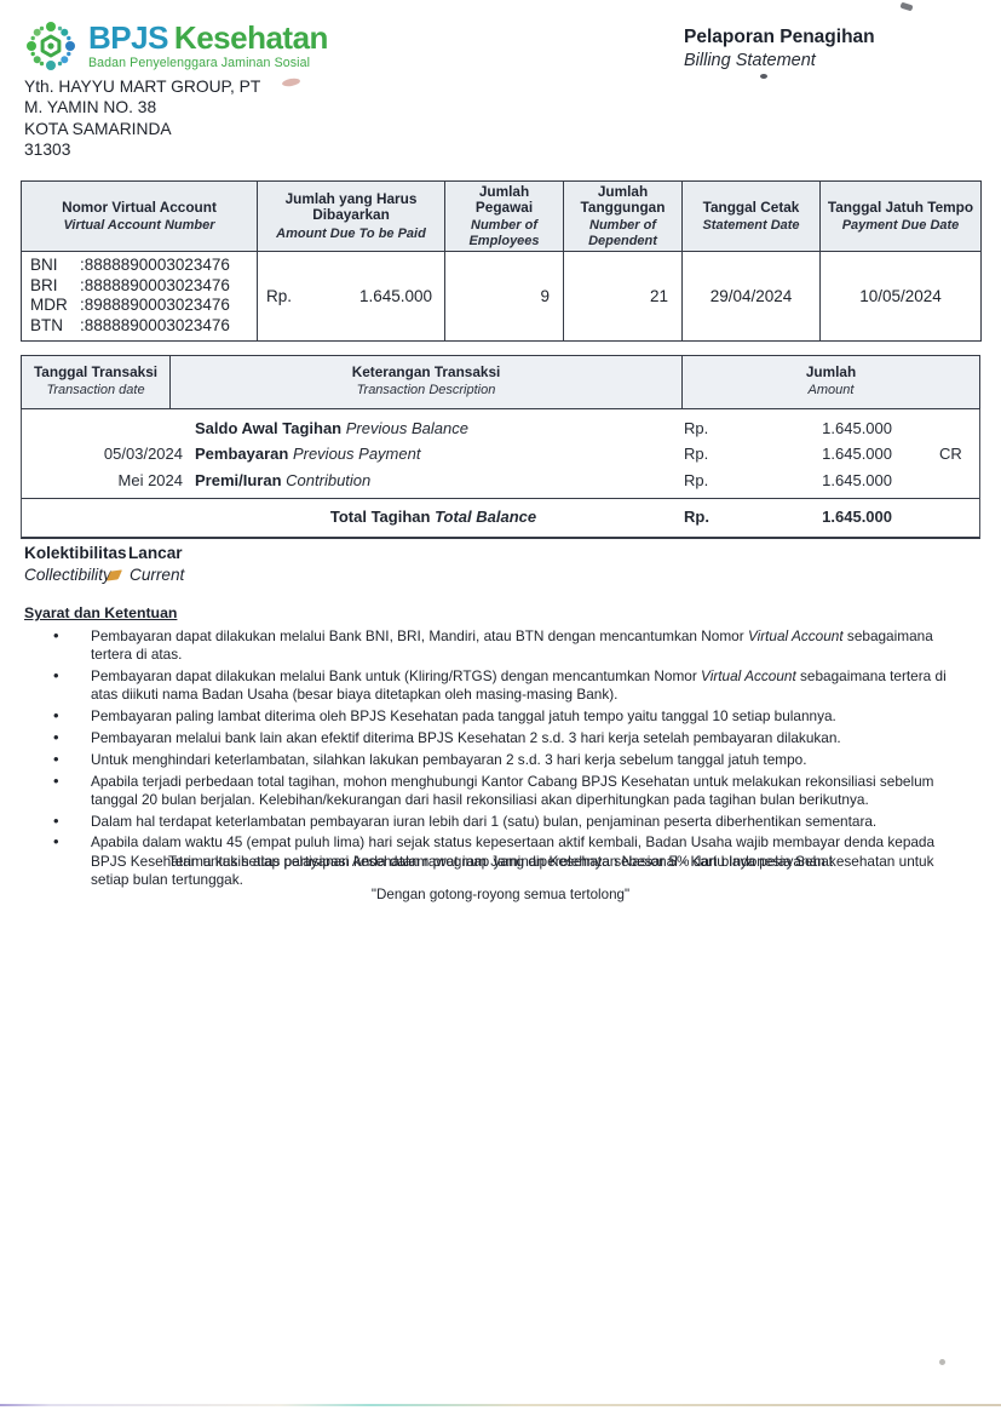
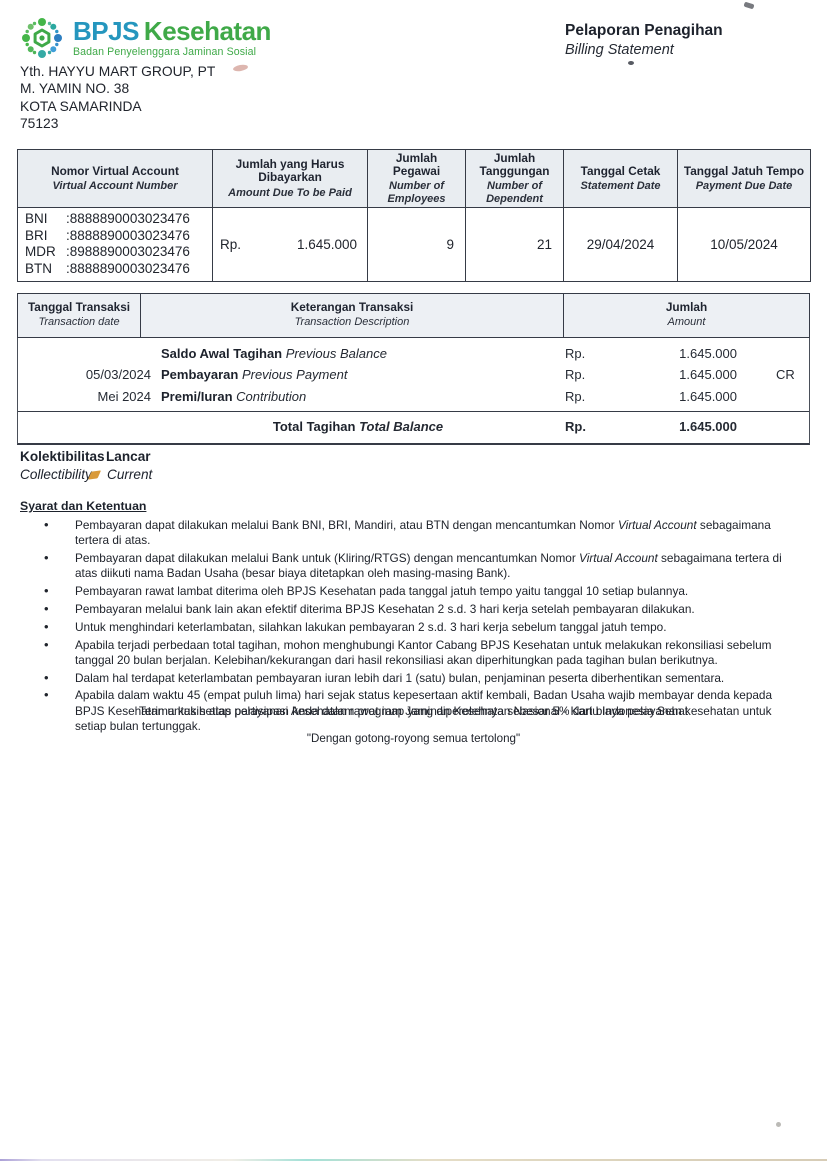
  BPJS Kesehatan
  Badan Penyelenggara Jaminan Sosial
  Pelaporan Penagihan
  Billing Statement
  Yth. HAYYU MART GROUP, PT
  M. YAMIN NO. 38
  KOTA SAMARINDA
- 31303
+ 75123
  Nomor Virtual AccountVirtual Account Number	Jumlah yang Harus DibayarkanAmount Due To be Paid	Jumlah PegawaiNumber of Employees	Jumlah TanggunganNumber of Dependent	Tanggal CetakStatement Date	Tanggal Jatuh TempoPayment Due Date
  BNI :8888890003023476 BRI :8888890003023476 MDR :8988890003023476 BTN :8888890003023476	Rp. 1.645.000	9	21	29/04/2024	10/05/2024
  Tanggal Transaksi
  Transaction date
  Keterangan Transaksi
  Transaction Description
  Jumlah
  Amount
  Saldo Awal Tagihan Previous Balance
  Rp.
  1.645.000
  05/03/2024
  Pembayaran Previous Payment
  Rp.
  1.645.000
  CR
  Mei 2024
  Premi/Iuran Contribution
  Rp.
  1.645.000
  Total Tagihan Total Balance
  Rp.
  1.645.000
  KolektibilitasLancar
  Collectibility Current
  Syarat dan Ketentuan
  Pembayaran dapat dilakukan melalui Bank BNI, BRI, Mandiri, atau BTN dengan mencantumkan Nomor Virtual Account sebagaimana tertera di atas.
  Pembayaran dapat dilakukan melalui Bank untuk (Kliring/RTGS) dengan mencantumkan Nomor Virtual Account sebagaimana tertera di atas diikuti nama Badan Usaha (besar biaya ditetapkan oleh masing-masing Bank).
- Pembayaran paling lambat diterima oleh BPJS Kesehatan pada tanggal jatuh tempo yaitu tanggal 10 setiap bulannya.
+ Pembayaran rawat lambat diterima oleh BPJS Kesehatan pada tanggal jatuh tempo yaitu tanggal 10 setiap bulannya.
  Pembayaran melalui bank lain akan efektif diterima BPJS Kesehatan 2 s.d. 3 hari kerja setelah pembayaran dilakukan.
  Untuk menghindari keterlambatan, silahkan lakukan pembayaran 2 s.d. 3 hari kerja sebelum tanggal jatuh tempo.
  Apabila terjadi perbedaan total tagihan, mohon menghubungi Kantor Cabang BPJS Kesehatan untuk melakukan rekonsiliasi sebelum tanggal 20 bulan berjalan. Kelebihan/kekurangan dari hasil rekonsiliasi akan diperhitungkan pada tagihan bulan berikutnya.
  Dalam hal terdapat keterlambatan pembayaran iuran lebih dari 1 (satu) bulan, penjaminan peserta diberhentikan sementara.
  Apabila dalam waktu 45 (empat puluh lima) hari sejak status kepesertaan aktif kembali, Badan Usaha wajib membayar denda kepada BPJS Kesehatan untuk setiap pelayanan kesehatan rawat inap yang diperolehnya sebesar 5% dari biaya pelayanan kesehatan untuk setiap bulan tertunggak.
  Terima kasih atas partisipasi Anda dalam program Jaminan Kesehatan Nasional - Kartu Indonesia Sehat
  "Dengan gotong-royong semua tertolong"
